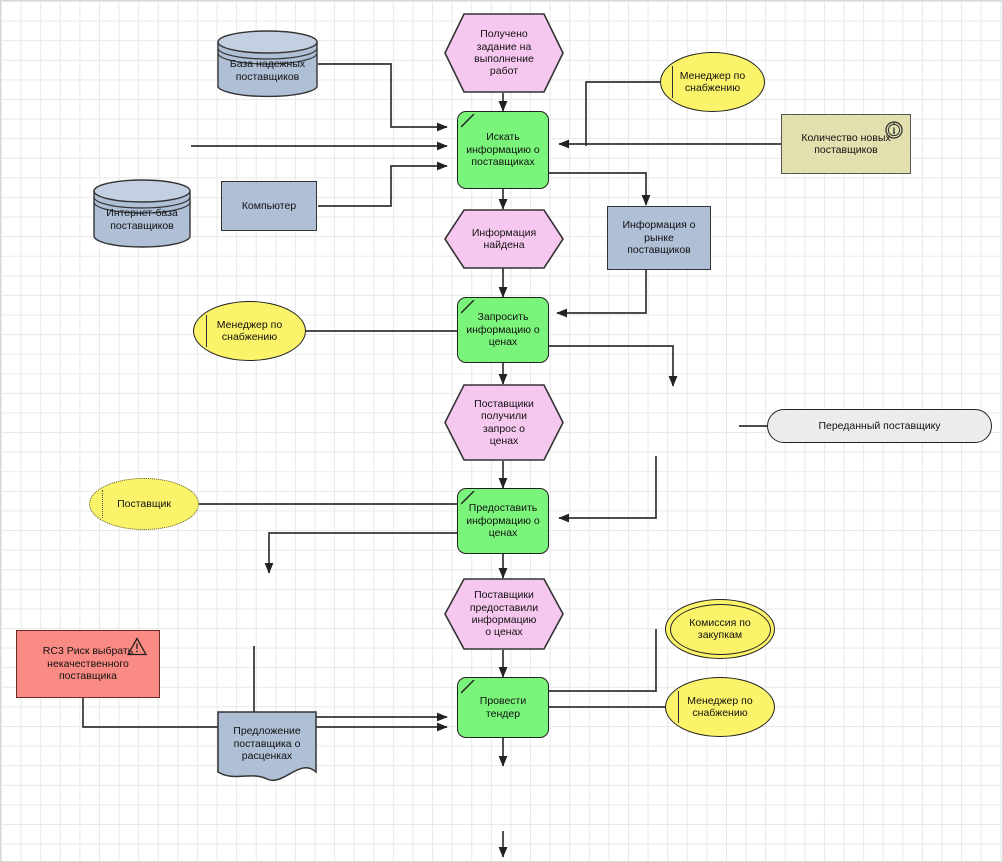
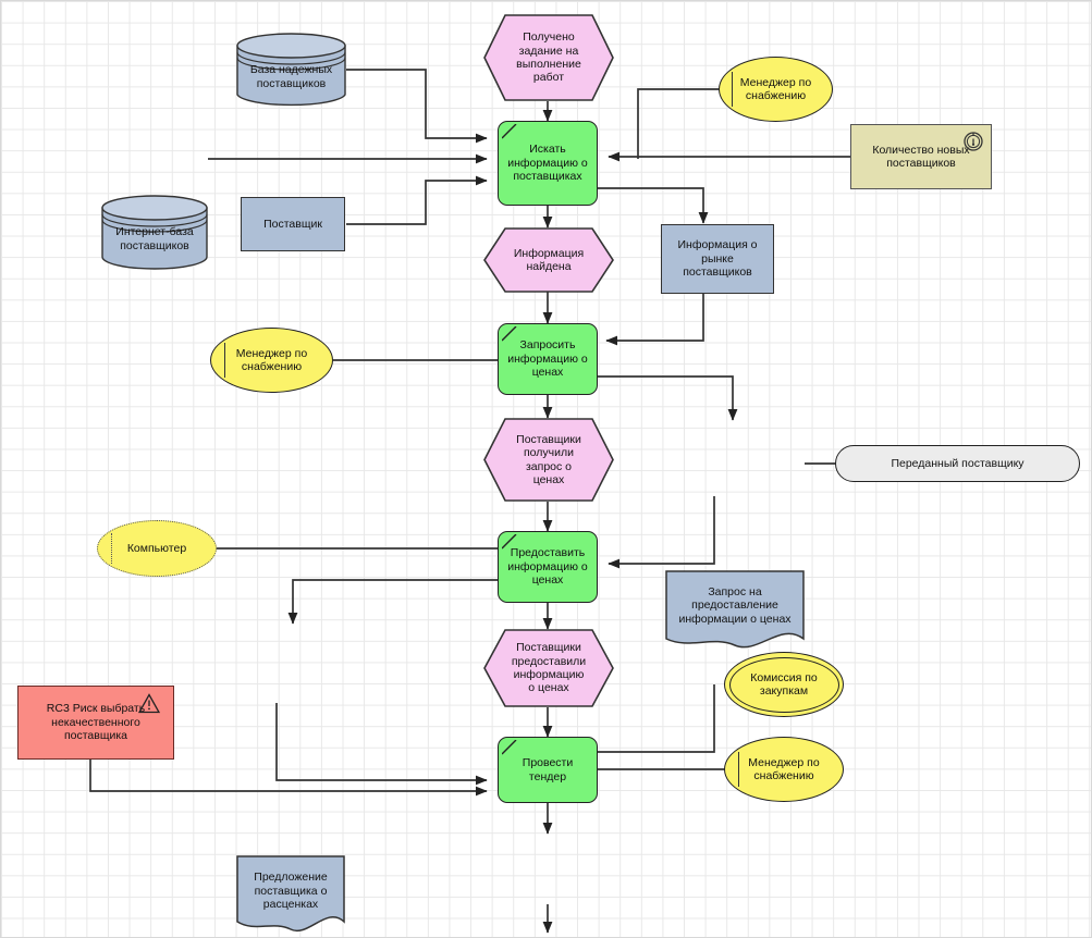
  Получено
  задание на
  выполнение
  работ
  База надежных
  поставщиков
  Интернет-база
  поставщиков
- Компьютер
+ Поставщик
  Менеджер по
  снабжению
  Количество новых
  поставщиков
  Искать
  информацию о
  поставщиках
  Информация
  найдена
  Информация о
  рынке
  поставщиков
  Менеджер по
  снабжению
  Запросить
  информацию о
  ценах
  Поставщики
  получили
  запрос о
  ценах
+ Запрос на
+ предоставление
+ информации о ценах
  Переданный поставщику
- Поставщик
+ Компьютер
  Предоставить
  информацию о
  ценах
  Предложение
  поставщика о
  расценках
  Поставщики
  предоставили
  информацию
  о ценах
  RC3 Риск выбрат
  некачественного
  поставщика
  Комиссия по
  закупкам
  Менеджер по
  снабжению
  Провести
  тендер
